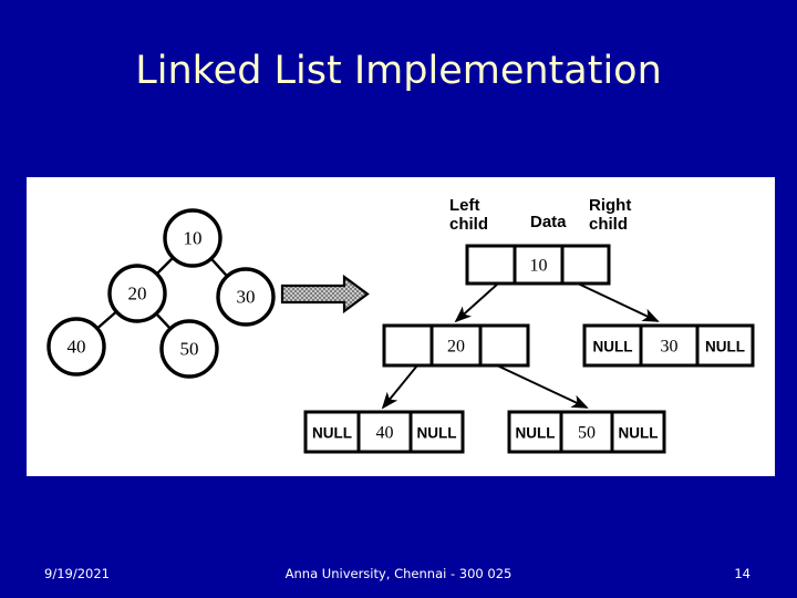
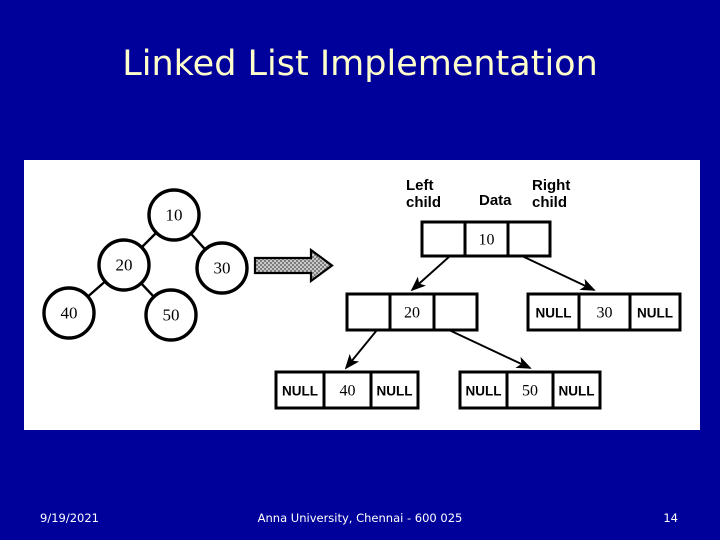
  Linked List Implementation
  10
  20
  30
  40
  50
  Left
  child
  Data
  Right
  child
  10
  20
  NULL
  30
  NULL
  NULL
  40
  NULL
  NULL
  50
  NULL
  9/19/2021
- Anna University, Chennai - 300 025
+ Anna University, Chennai - 600 025
  14
